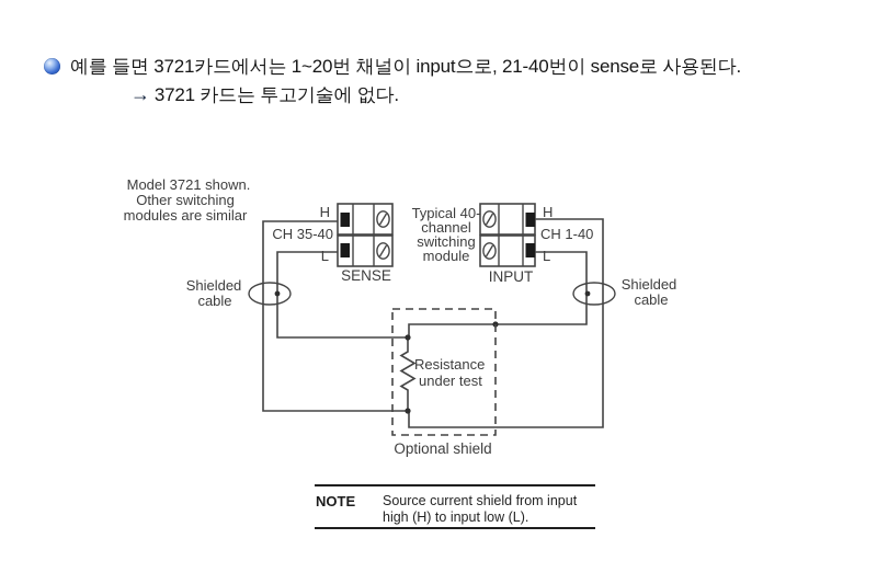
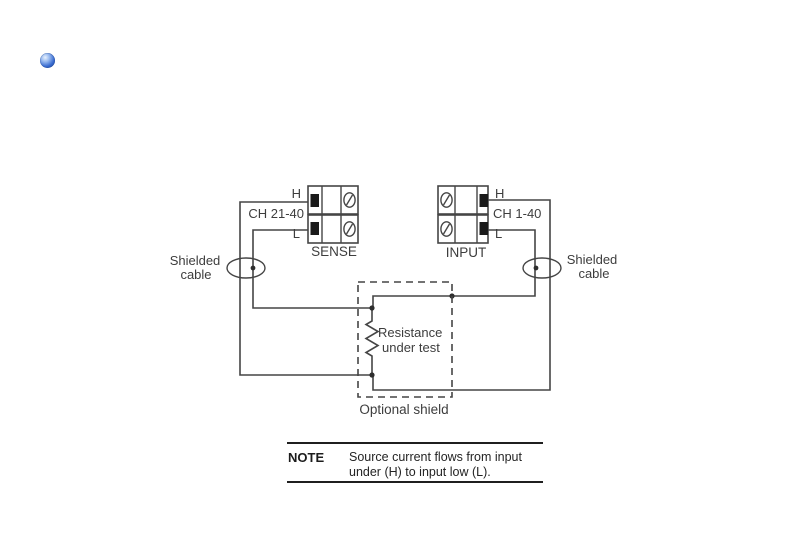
- 예를 들면 3721카드에서는 1~20번 채널이 input으로, 21-40번이 sense로 사용된다.
- → 3721 카드는 투고기술에 없다.
- Model 3721 shown.
- Other switching
- modules are similar
  H
- CH 35-40
+ CH 21-40
  L
  SENSE
- Typical 40-
- channel
- switching
- module
  H
  CH 1-40
  L
  INPUT
  Shielded
  cable
  Shielded
  cable
  Optional shield
  Resistance
  under test
  NOTE
- Source current shield from input
+ Source current flows from input
- high (H) to input low (L).
+ under (H) to input low (L).
